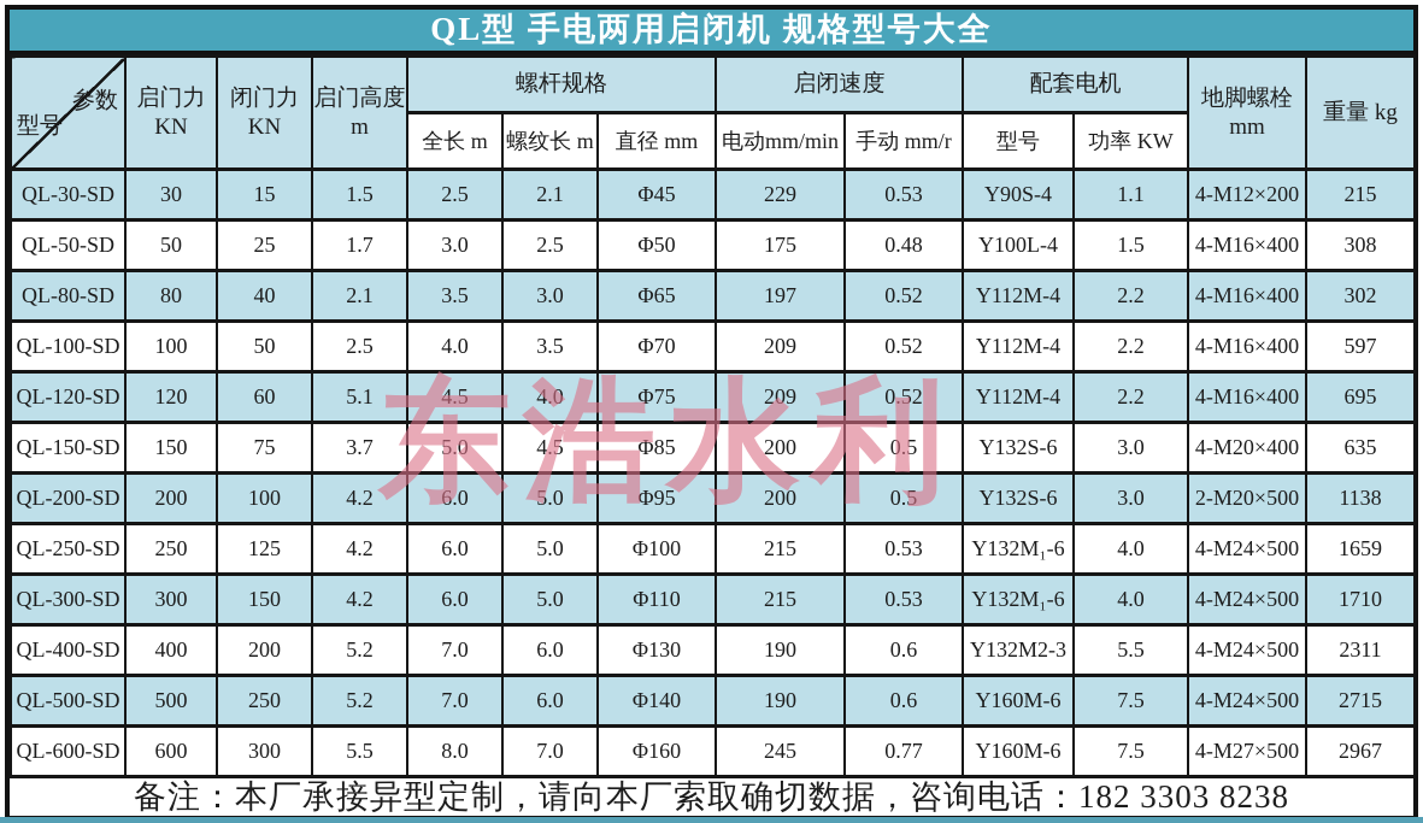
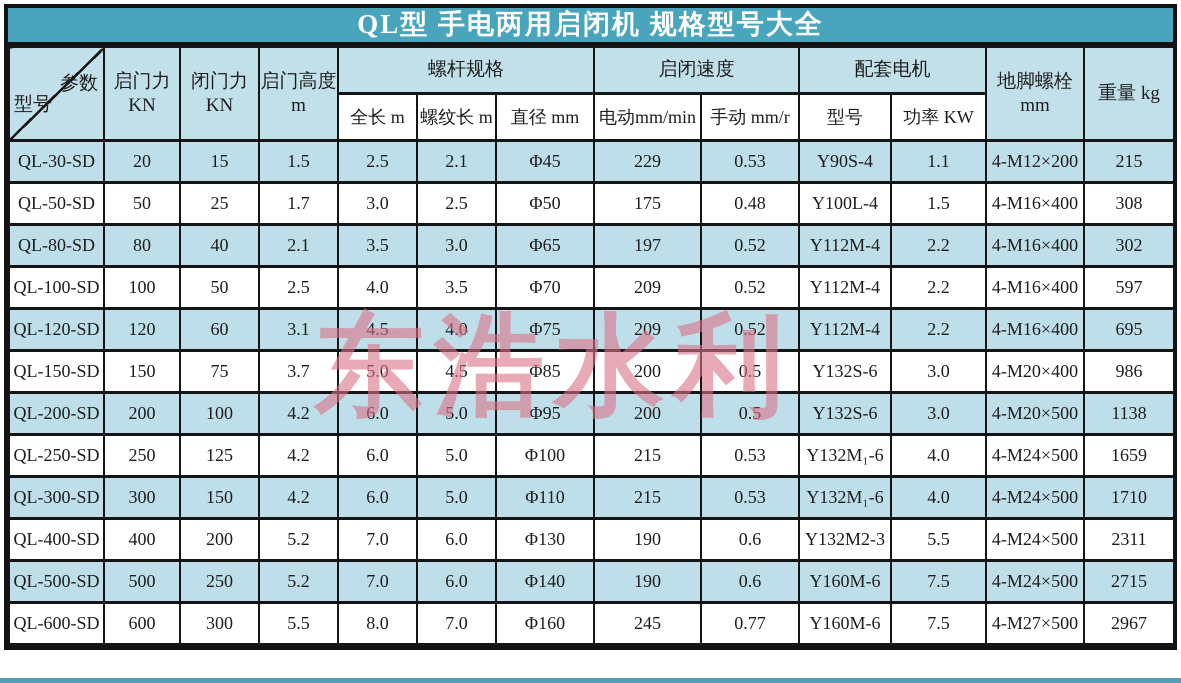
  QL型 手电两用启闭机 规格型号大全
  参数 型号	启门力 KN	闭门力 KN	启门高度 m	螺杆规格	启闭速度	配套电机	地脚螺栓 mm	重量 kg
  全长 m	螺纹长 m	直径 mm	电动mm/min	手动 mm/r	型号	功率 KW
- QL-30-SD	30	15	1.5	2.5	2.1	Φ45	229	0.53	Y90S-4	1.1	4-M12×200	215
+ QL-30-SD	20	15	1.5	2.5	2.1	Φ45	229	0.53	Y90S-4	1.1	4-M12×200	215
  QL-50-SD	50	25	1.7	3.0	2.5	Φ50	175	0.48	Y100L-4	1.5	4-M16×400	308
  QL-80-SD	80	40	2.1	3.5	3.0	Φ65	197	0.52	Y112M-4	2.2	4-M16×400	302
  QL-100-SD	100	50	2.5	4.0	3.5	Φ70	209	0.52	Y112M-4	2.2	4-M16×400	597
- QL-120-SD	120	60	5.1	4.5	4.0	Φ75	209	0.52	Y112M-4	2.2	4-M16×400	695
+ QL-120-SD	120	60	3.1	4.5	4.0	Φ75	209	0.52	Y112M-4	2.2	4-M16×400	695
- QL-150-SD	150	75	3.7	5.0	4.5	Φ85	200	0.5	Y132S-6	3.0	4-M20×400	635
+ QL-150-SD	150	75	3.7	5.0	4.5	Φ85	200	0.5	Y132S-6	3.0	4-M20×400	986
- QL-200-SD	200	100	4.2	6.0	5.0	Φ95	200	0.5	Y132S-6	3.0	2-M20×500	1138
+ QL-200-SD	200	100	4.2	6.0	5.0	Φ95	200	0.5	Y132S-6	3.0	4-M20×500	1138
  QL-250-SD	250	125	4.2	6.0	5.0	Φ100	215	0.53	Y132M₁-6	4.0	4-M24×500	1659
  QL-300-SD	300	150	4.2	6.0	5.0	Φ110	215	0.53	Y132M₁-6	4.0	4-M24×500	1710
  QL-400-SD	400	200	5.2	7.0	6.0	Φ130	190	0.6	Y132M2-3	5.5	4-M24×500	2311
  QL-500-SD	500	250	5.2	7.0	6.0	Φ140	190	0.6	Y160M-6	7.5	4-M24×500	2715
  QL-600-SD	600	300	5.5	8.0	7.0	Φ160	245	0.77	Y160M-6	7.5	4-M27×500	2967
- 备注：本厂承接异型定制，请向本厂索取确切数据，咨询电话：182 3303 8238
  东浩水利
